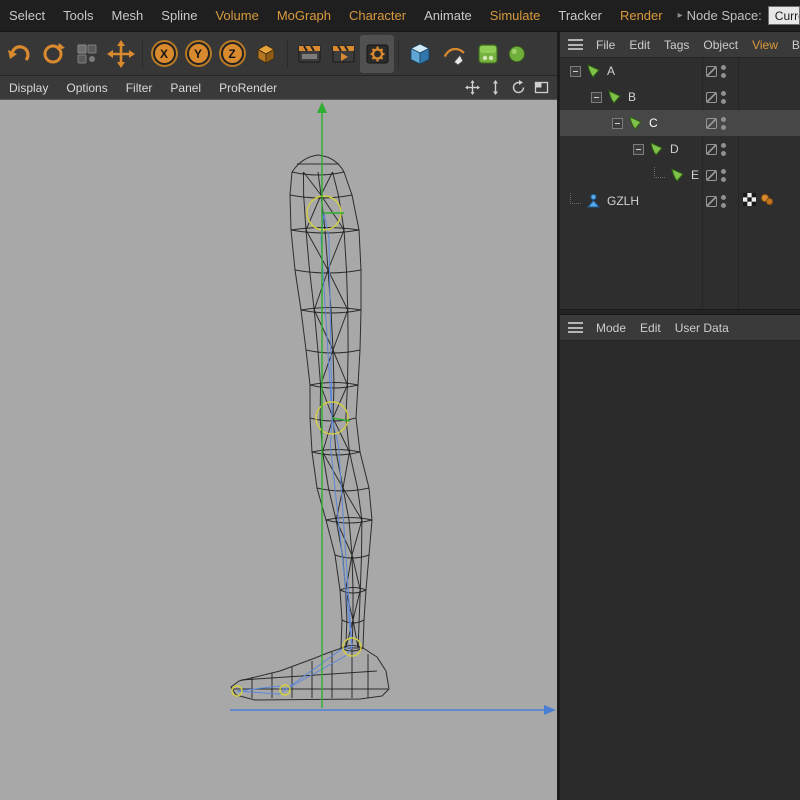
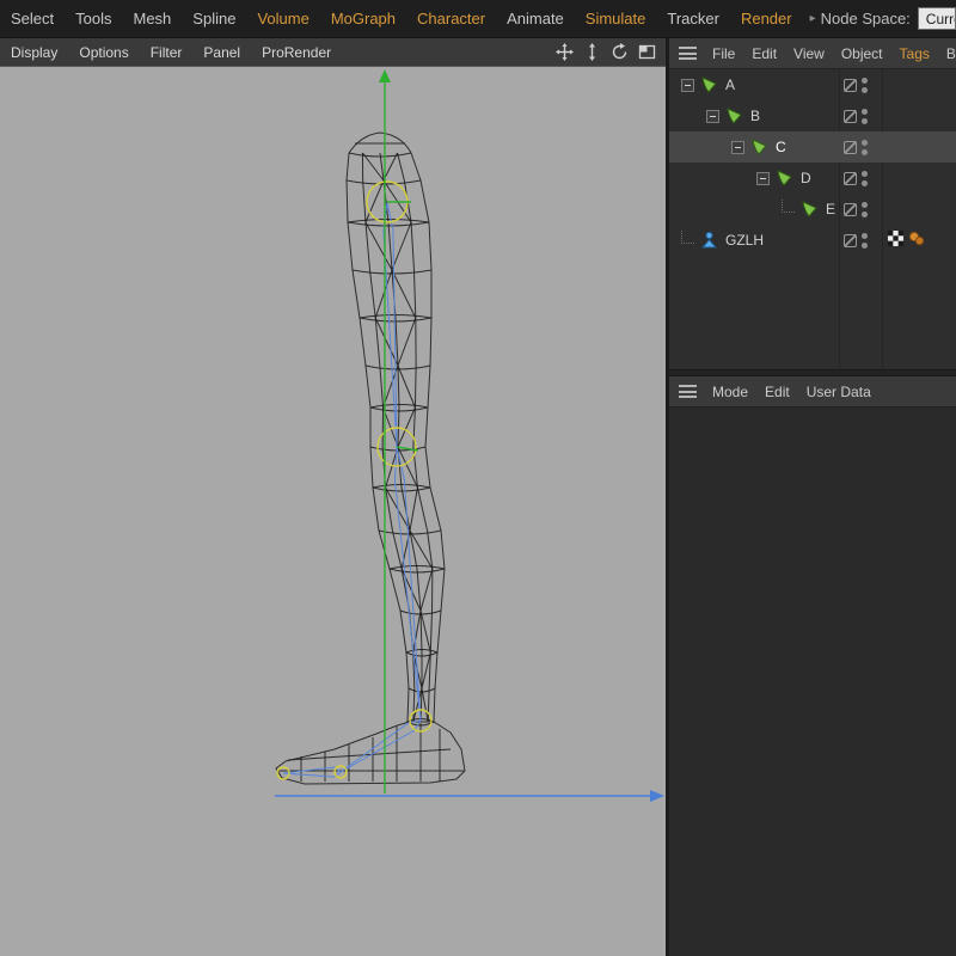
  Select
  Tools
  Mesh
  Spline
  Volume
  MoGraph
  Character
  Animate
  Simulate
  Tracker
  Render
  ▸
  Node Space:
- X
- Y
- Z
  Display
  Options
  Filter
  Panel
  ProRender
  File
  Edit
- Tags
+ View
  Object
- View
+ Tags
  A
  B
  C
  D
  E
  GZLH
  Mode
  Edit
  User Data
